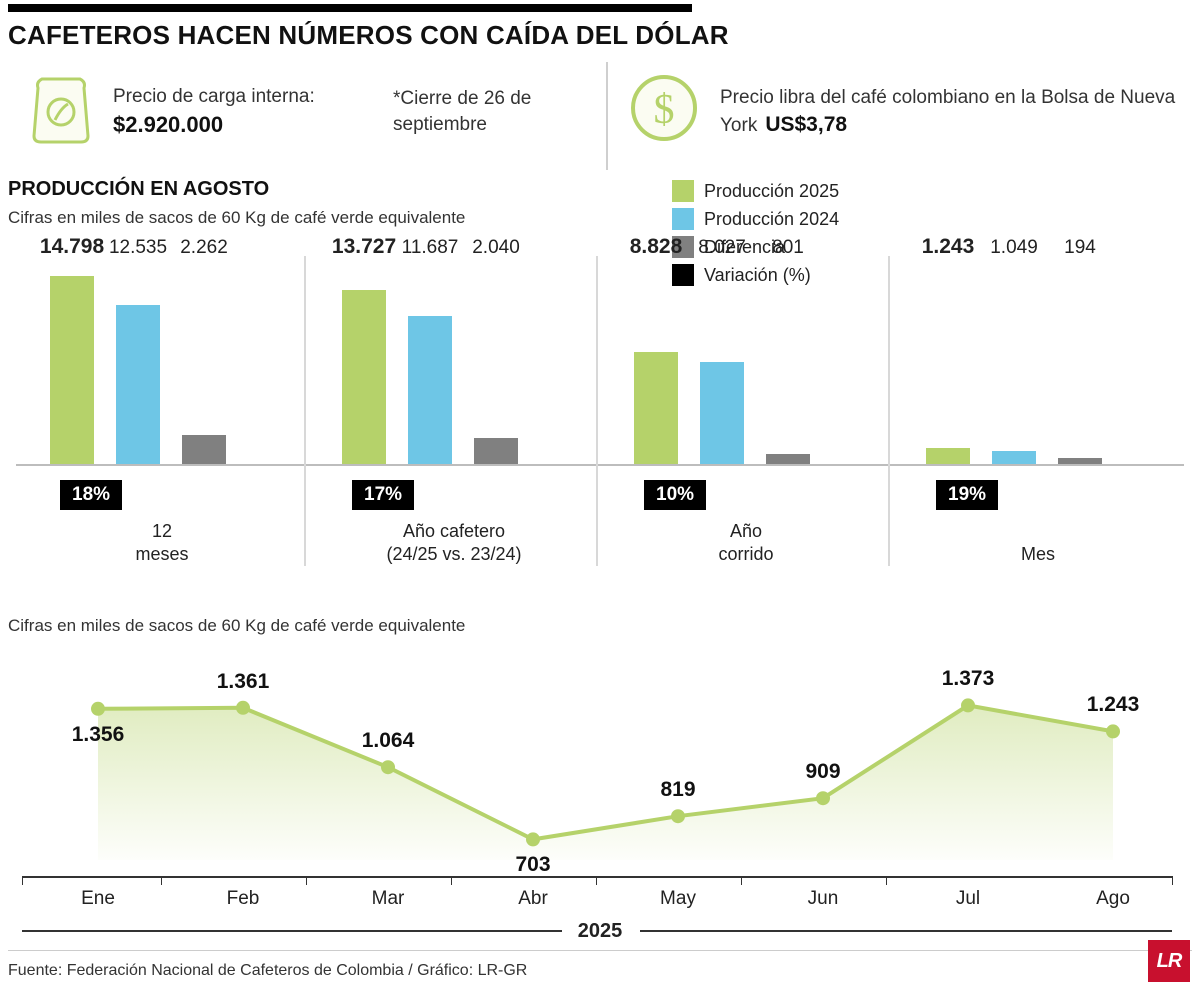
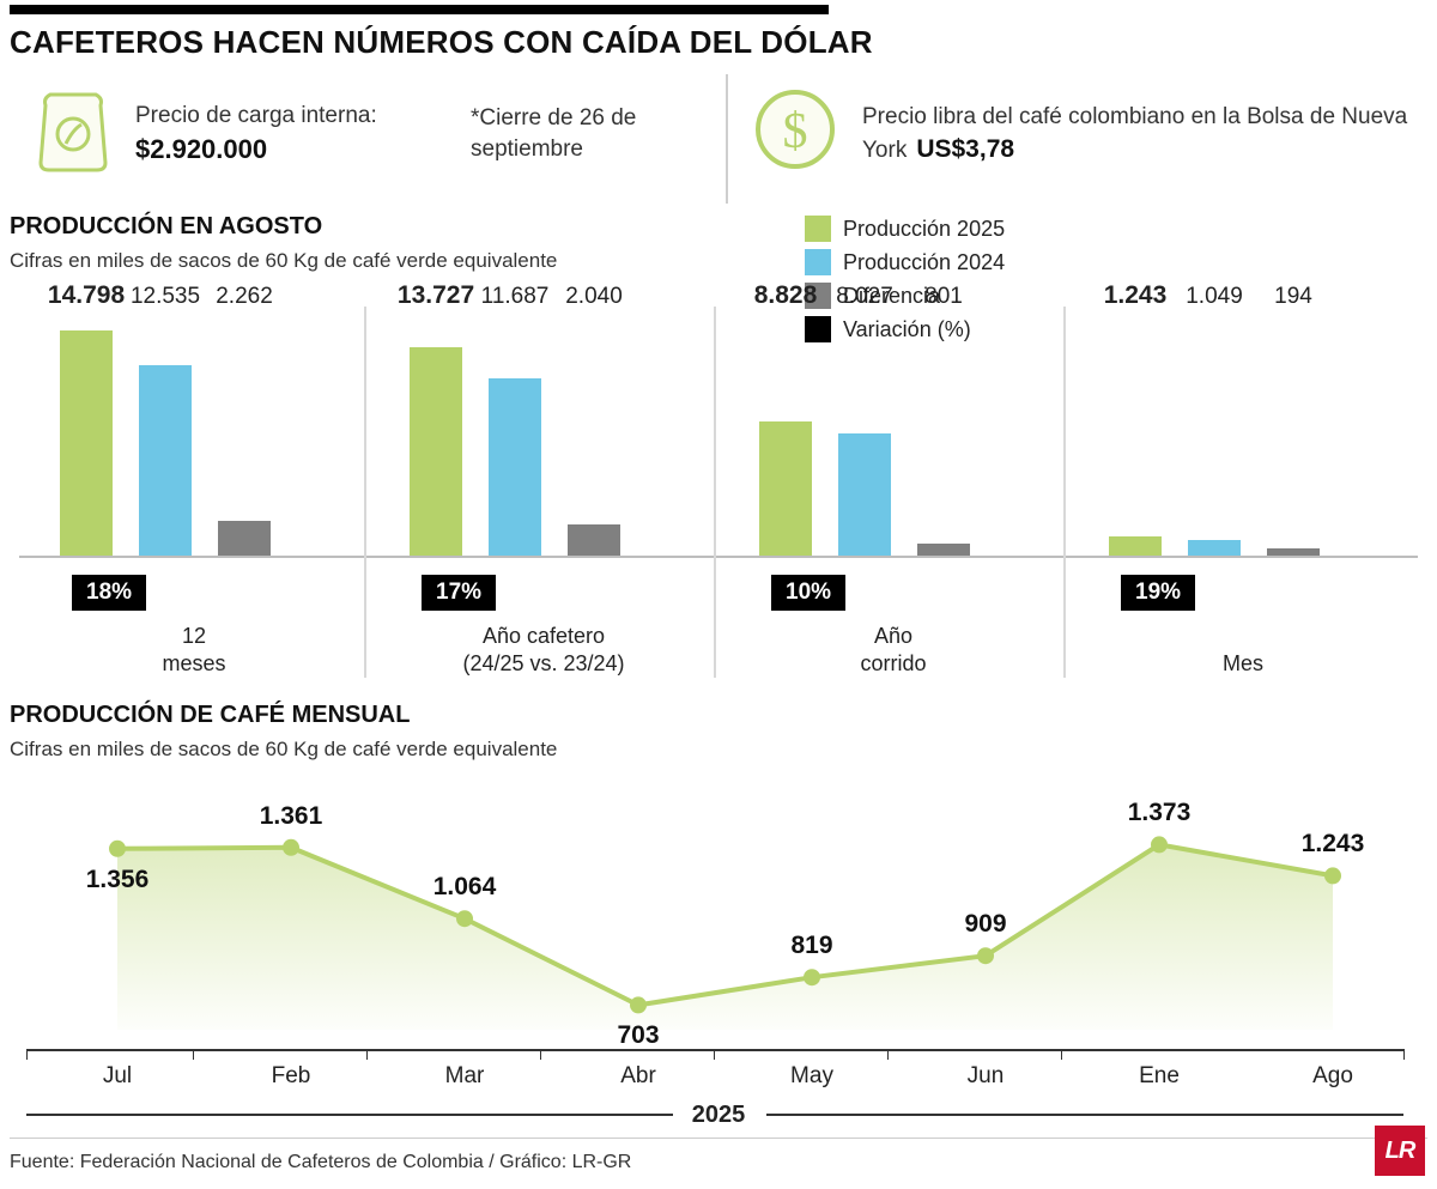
  CAFETEROS HACEN NÚMEROS CON CAÍDA DEL DÓLAR
  Precio de carga interna:
  $2.920.000
  *Cierre de 26 de septiembre
  $
  Precio libra del café colombiano en la Bolsa de Nueva York US$3,78
  PRODUCCIÓN EN AGOSTO
  Cifras en miles de sacos de 60 Kg de café verde equivalente
  Producción 2025
  Producción 2024
  Diferencia
  Variación (%)
  14.798
  12.535
  2.262
  18%
  12
  meses
  13.727
  11.687
  2.040
  17%
  Año cafetero
  (24/25 vs. 23/24)
  8.828
  8.027
  801
  10%
  Año
  corrido
  1.243
  1.049
  194
  19%
  Mes
+ PRODUCCIÓN DE CAFÉ MENSUAL
  Cifras en miles de sacos de 60 Kg de café verde equivalente
  2025
- Ene
+ Jul
  1.356
  Feb
  1.361
  Mar
  1.064
  Abr
  703
  May
  819
  Jun
  909
- Jul
+ Ene
  1.373
  Ago
  1.243
  Fuente: Federación Nacional de Cafeteros de Colombia / Gráfico: LR-GR
  LR
